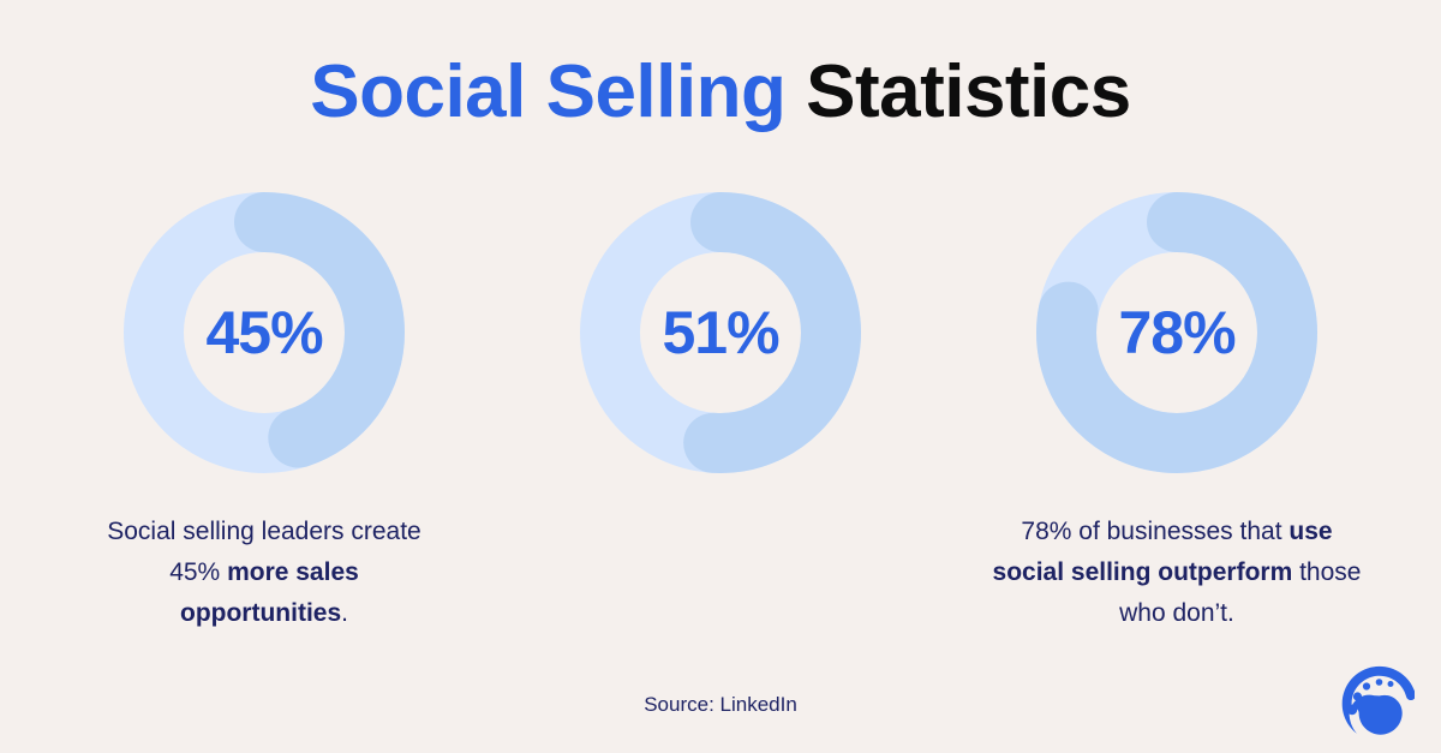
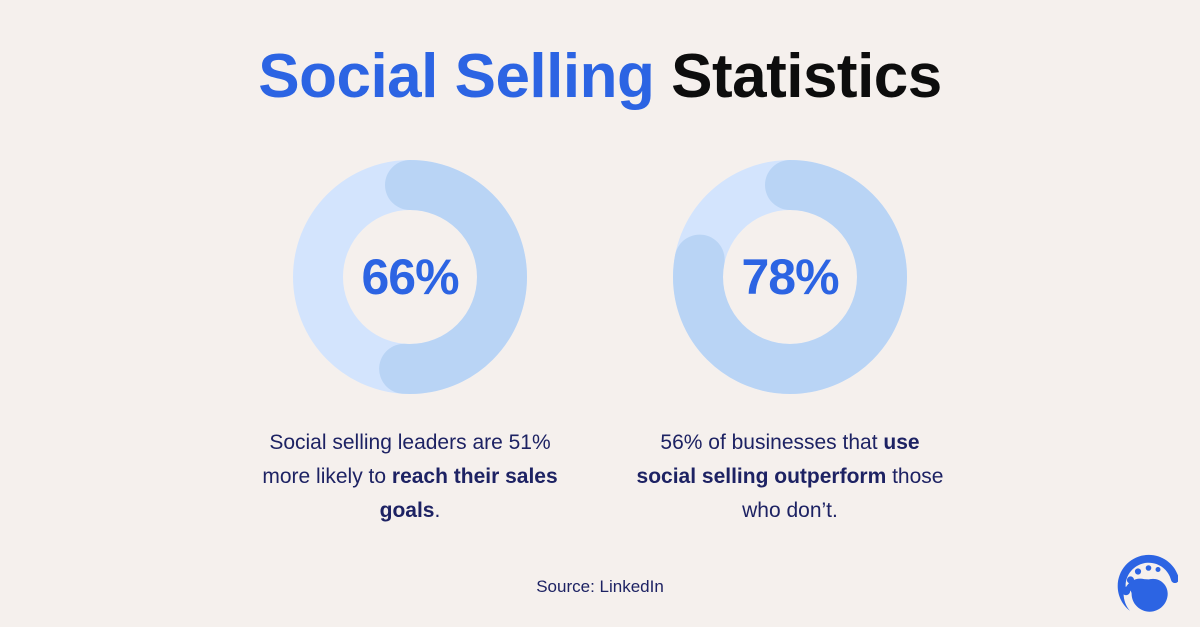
  Social Selling Statistics
- 45%
- Social selling leaders create 45% more sales opportunities.
- 51%
+ 66%
+ Social selling leaders are 51% more likely to reach their sales goals.
  78%
- 78% of businesses that use social selling outperform those who don’t.
+ 56% of businesses that use social selling outperform those who don’t.
  Source: LinkedIn
